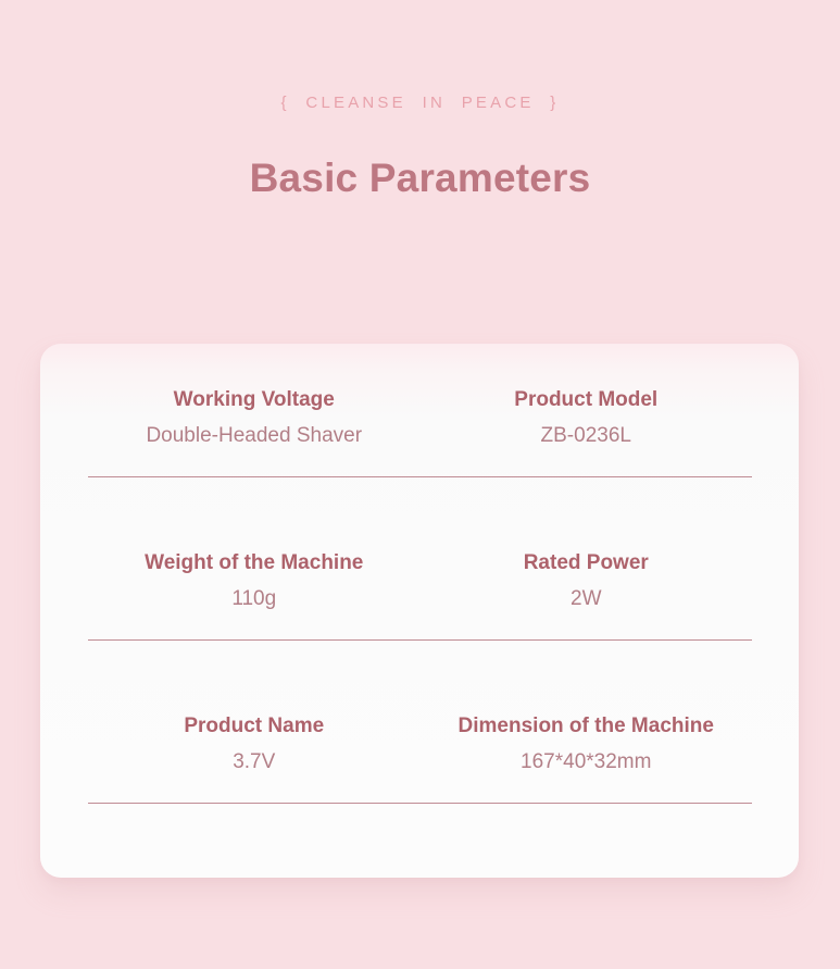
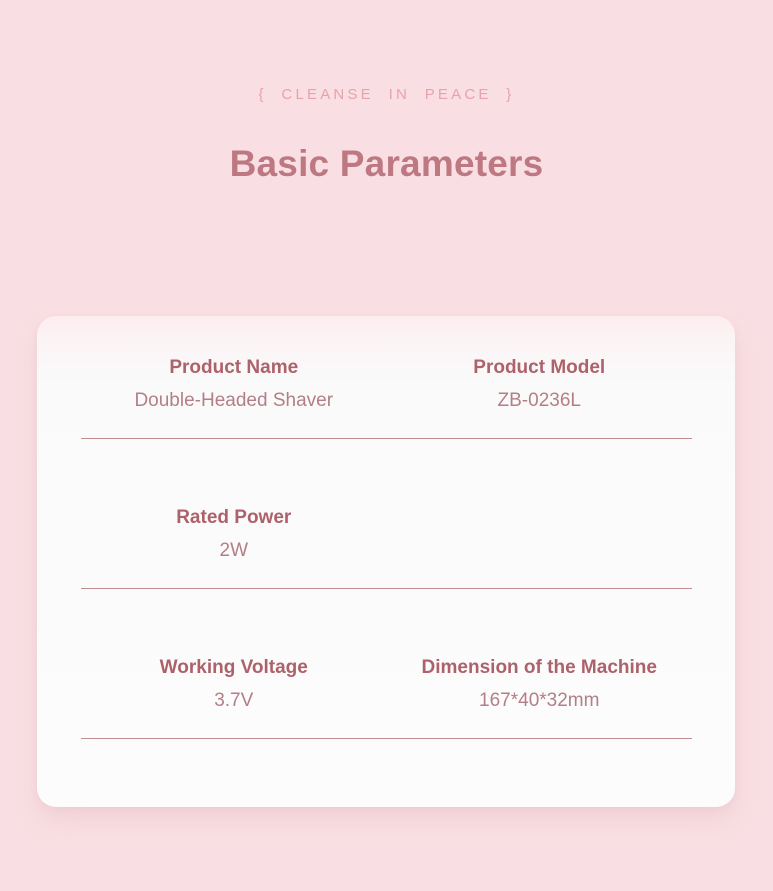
  { CLEANSE IN PEACE }
  Basic Parameters
- Working Voltage
+ Product Name
  Double-Headed Shaver
  Product Model
  ZB-0236L
- Weight of the Machine
- 110g
  Rated Power
  2W
- Product Name
+ Working Voltage
  3.7V
  Dimension of the Machine
  167*40*32mm
